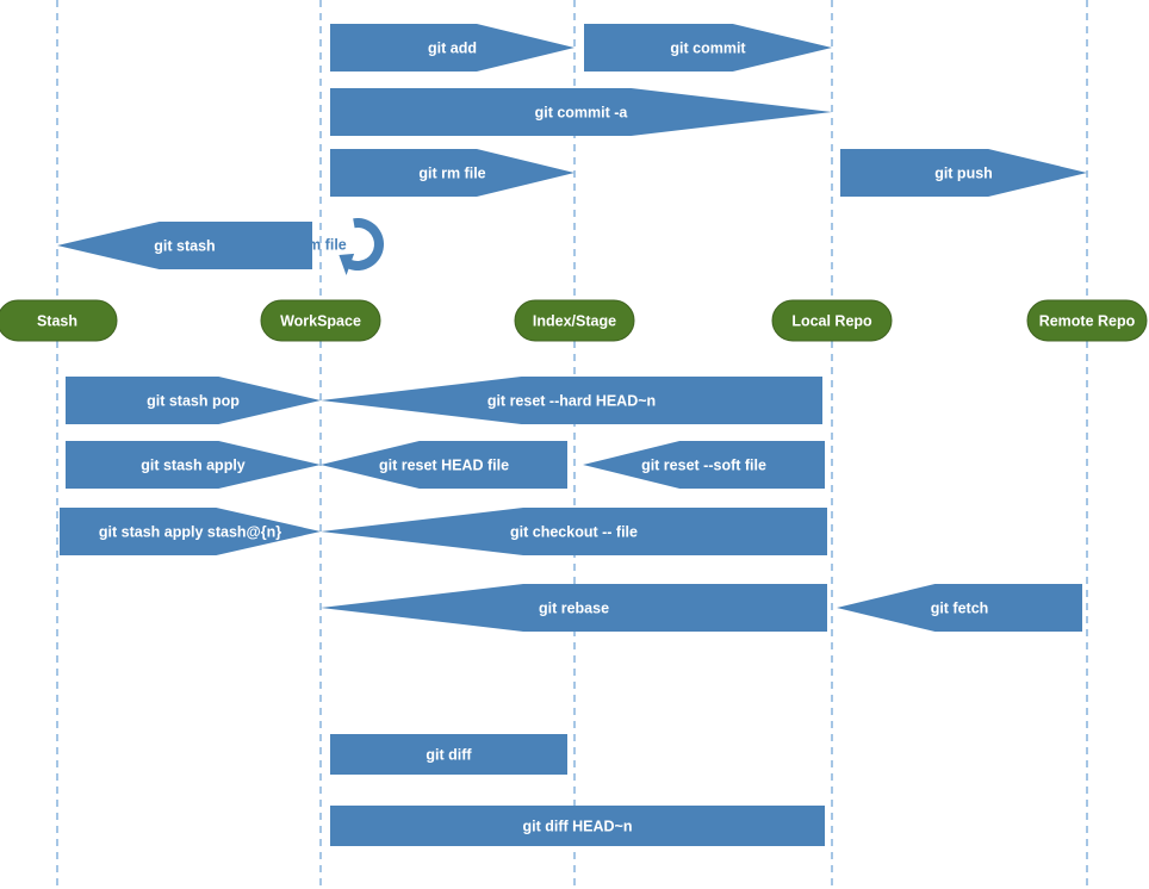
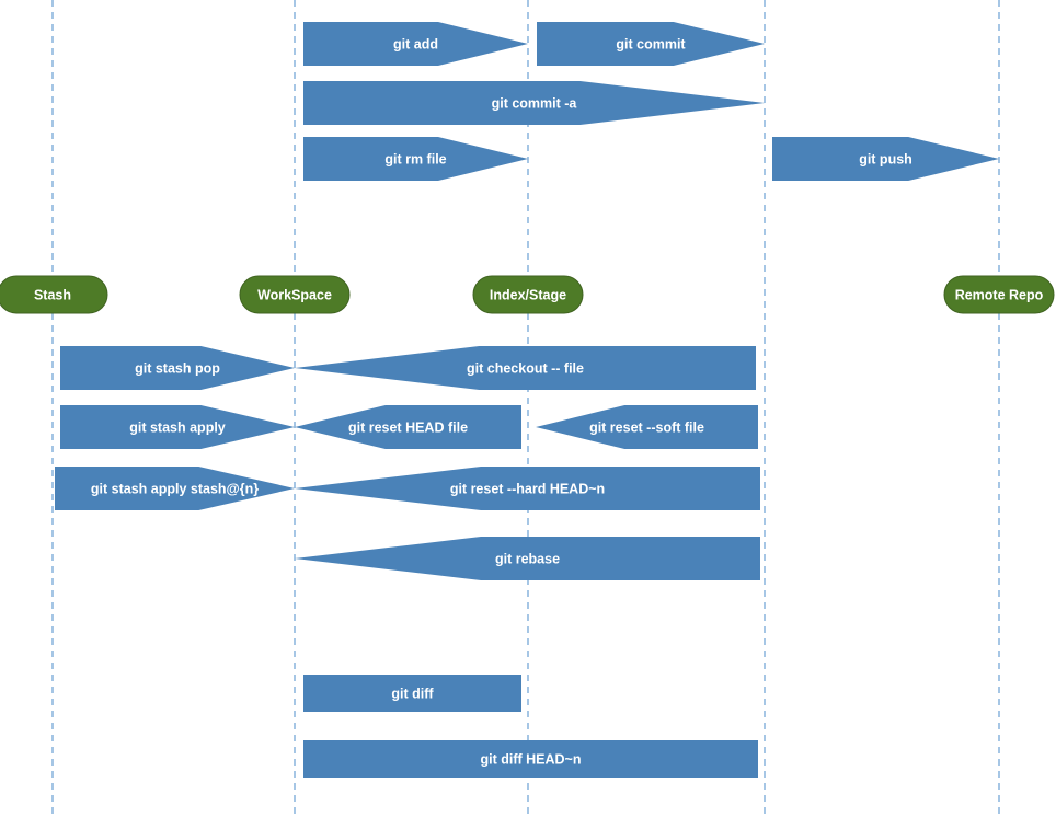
  git add
  git commit
  git commit -a
  git rm file
  git push
- git stash
- rm file
  git stash pop
- git reset --hard HEAD~n
+ git checkout -- file
  git stash apply
  git reset HEAD file
  git reset --soft file
  git stash apply stash@{n}
- git checkout -- file
+ git reset --hard HEAD~n
  git rebase
- git fetch
  git diff
  git diff HEAD~n
  Stash
  WorkSpace
  Index/Stage
- Local Repo
  Remote Repo
